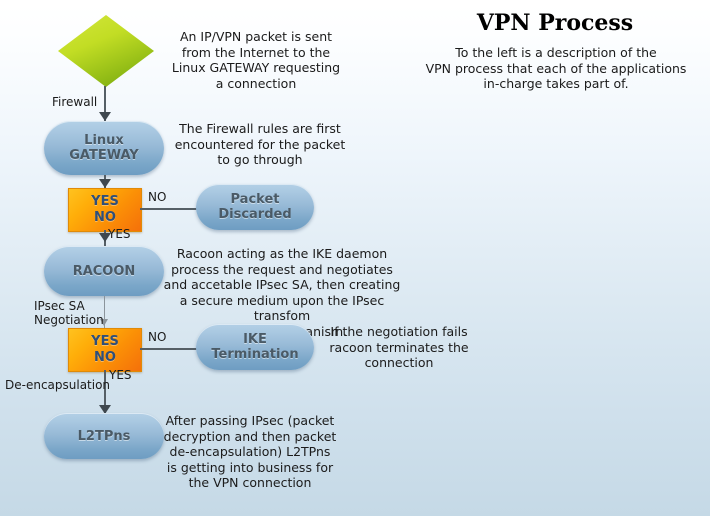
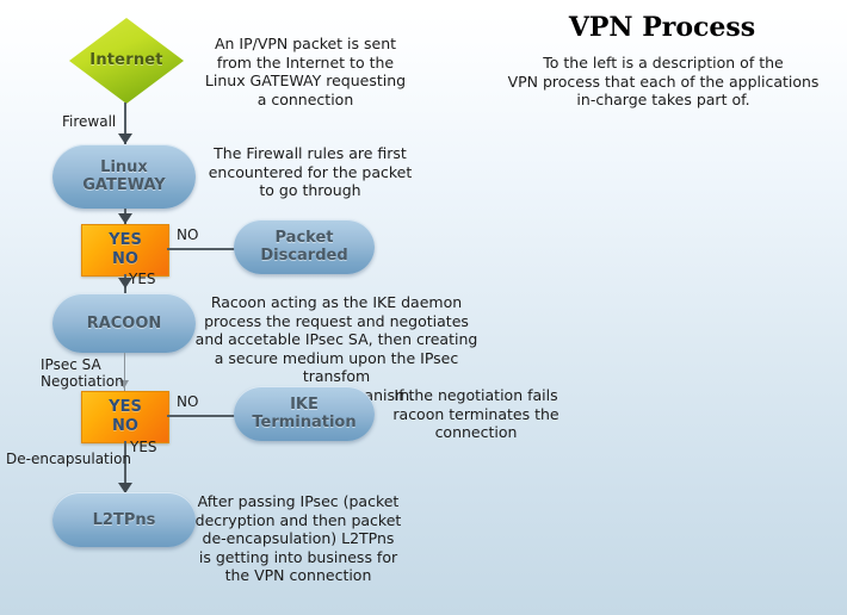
+ Internet
  Firewall
  An IP/VPN packet is sent
  from the Internet to the
  Linux GATEWAY requesting
  a connection
  Linux
  GATEWAY
  The Firewall rules are first
  encountered for the packet
  to go through
  YES
  NO
  NO
  Packet
  Discarded
  YES
  RACOON
  Racoon acting as the IKE daemon
  process the request and negotiates
  and accetable IPsec SA, then creating
  a secure medium upon the IPsec transfom
  IPsec SA
  Negotiation
  YES
  NO
  NO
  IKE
  Termination
  If the negotiation fails
  racoon terminates the
  connection
  YES
  De-encapsulation
  L2TPns
  After passing IPsec (packet
  decryption and then packet
  de-encapsulation) L2TPns
  is getting into business for
  the VPN connection
  VPN Process
  To the left is a description of the
  VPN process that each of the applications
  in-charge takes part of.
